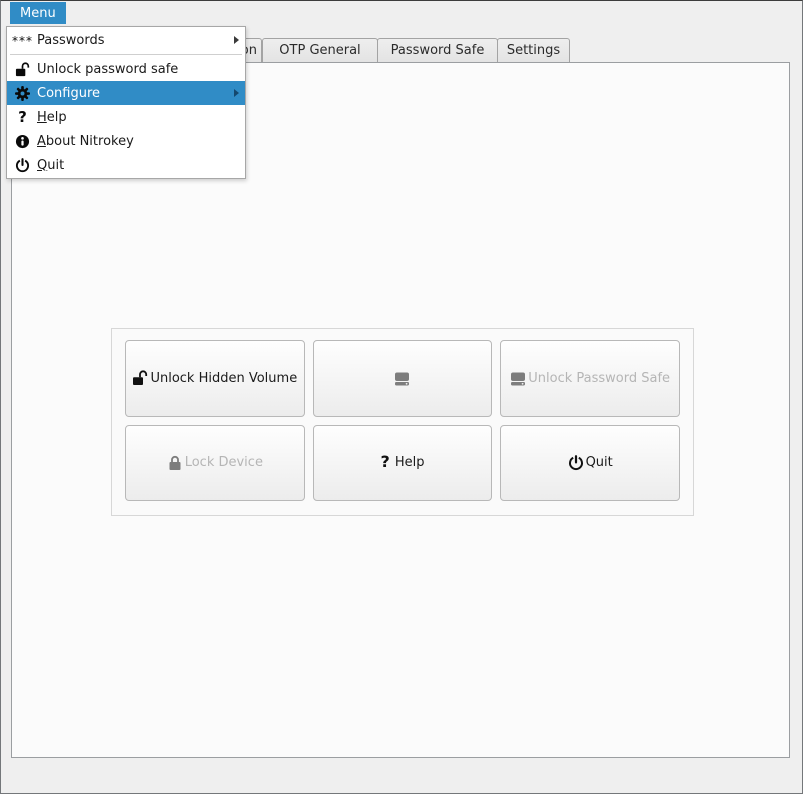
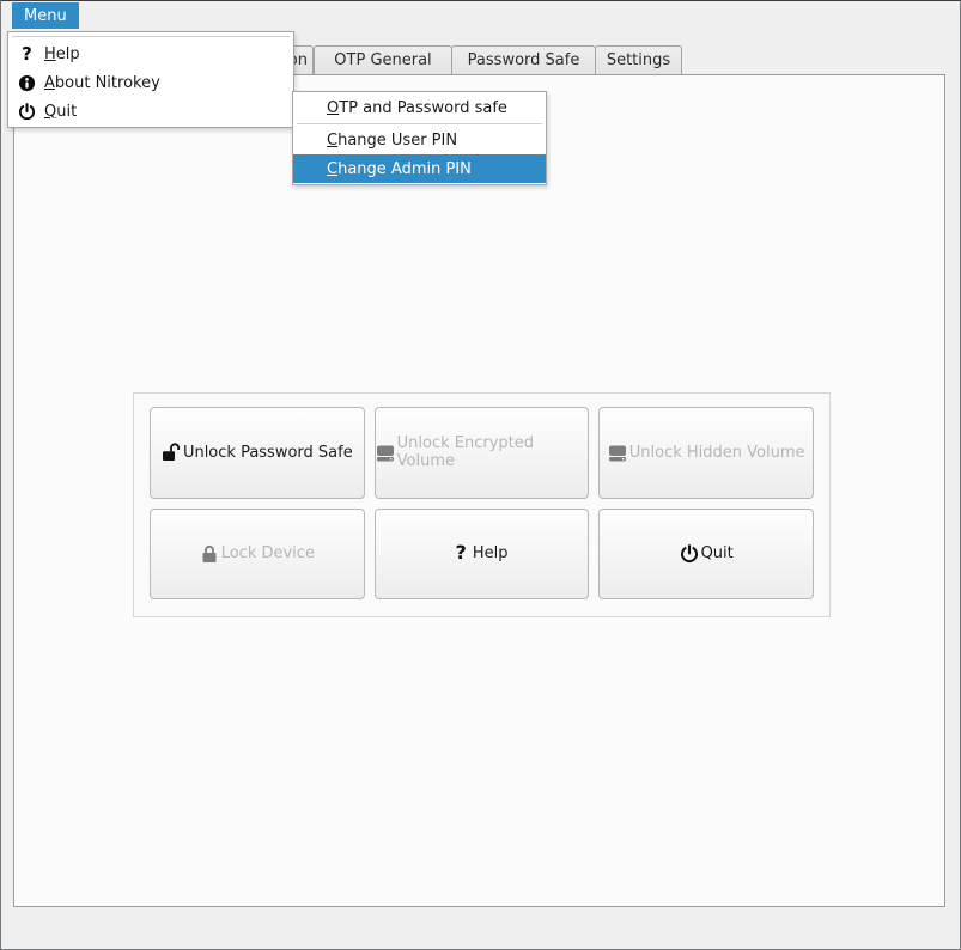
  Menu
  OTP General
  Password Safe
  Settings
- Unlock Hidden Volume
+ Unlock Password Safe
+ Unlock Encrypted Volume
- Unlock Password Safe
+ Unlock Hidden Volume
  Lock Device
  ?
  Help
  Quit
- ***
- Passwords
- Unlock password safe
- Configure
  ?
  Help
  About Nitrokey
  Quit
+ OTP and Password safe
+ Change User PIN
+ Change Admin PIN
